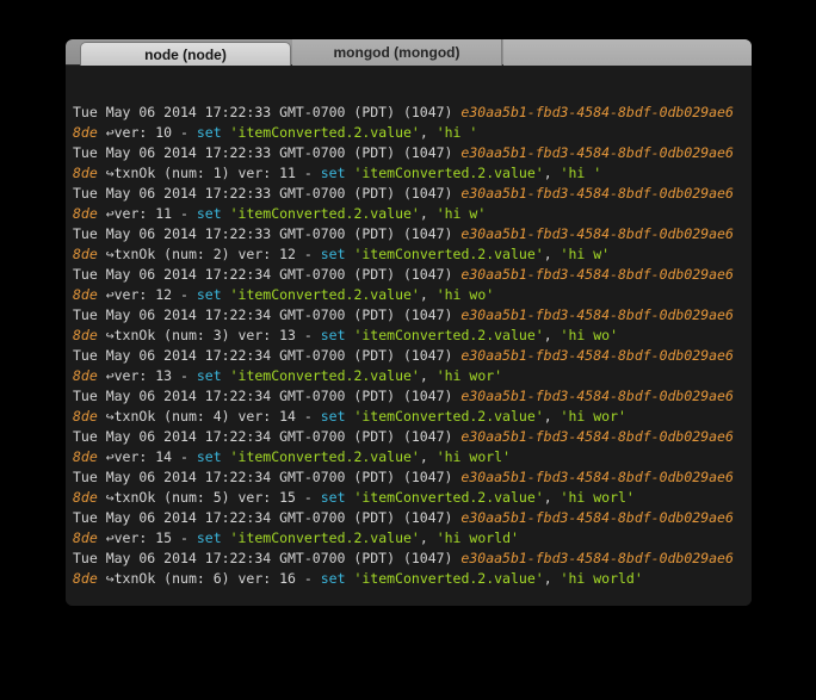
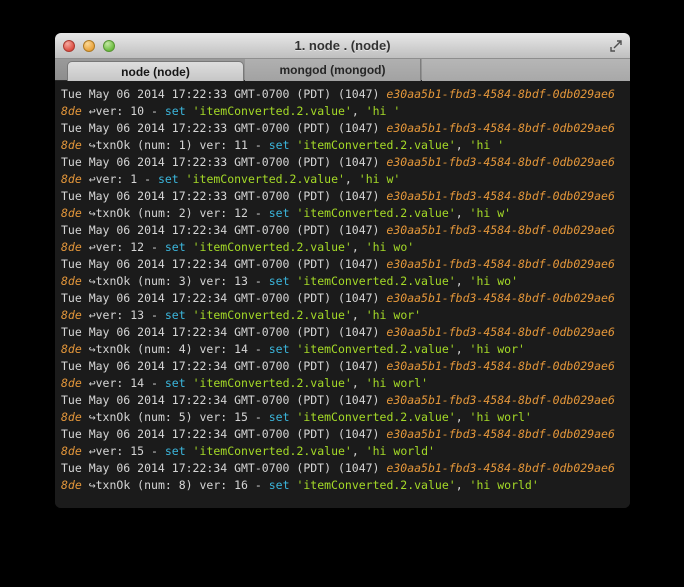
+ 1. node . (node)
  node (node)
  mongod (mongod)
  Tue May 06 2014 17:22:33 GMT-0700 (PDT) (1047) e30aa5b1-fbd3-4584-8bdf-0db029ae6
  8de ↩ver: 10 - set 'itemConverted.2.value', 'hi '
  Tue May 06 2014 17:22:33 GMT-0700 (PDT) (1047) e30aa5b1-fbd3-4584-8bdf-0db029ae6
  8de ↪txnOk (num: 1) ver: 11 - set 'itemConverted.2.value', 'hi '
  Tue May 06 2014 17:22:33 GMT-0700 (PDT) (1047) e30aa5b1-fbd3-4584-8bdf-0db029ae6
- 8de ↩ver: 11 - set 'itemConverted.2.value', 'hi w'
+ 8de ↩ver: 1 - set 'itemConverted.2.value', 'hi w'
  Tue May 06 2014 17:22:33 GMT-0700 (PDT) (1047) e30aa5b1-fbd3-4584-8bdf-0db029ae6
  8de ↪txnOk (num: 2) ver: 12 - set 'itemConverted.2.value', 'hi w'
  Tue May 06 2014 17:22:34 GMT-0700 (PDT) (1047) e30aa5b1-fbd3-4584-8bdf-0db029ae6
  8de ↩ver: 12 - set 'itemConverted.2.value', 'hi wo'
  Tue May 06 2014 17:22:34 GMT-0700 (PDT) (1047) e30aa5b1-fbd3-4584-8bdf-0db029ae6
  8de ↪txnOk (num: 3) ver: 13 - set 'itemConverted.2.value', 'hi wo'
  Tue May 06 2014 17:22:34 GMT-0700 (PDT) (1047) e30aa5b1-fbd3-4584-8bdf-0db029ae6
  8de ↩ver: 13 - set 'itemConverted.2.value', 'hi wor'
  Tue May 06 2014 17:22:34 GMT-0700 (PDT) (1047) e30aa5b1-fbd3-4584-8bdf-0db029ae6
  8de ↪txnOk (num: 4) ver: 14 - set 'itemConverted.2.value', 'hi wor'
  Tue May 06 2014 17:22:34 GMT-0700 (PDT) (1047) e30aa5b1-fbd3-4584-8bdf-0db029ae6
  8de ↩ver: 14 - set 'itemConverted.2.value', 'hi worl'
  Tue May 06 2014 17:22:34 GMT-0700 (PDT) (1047) e30aa5b1-fbd3-4584-8bdf-0db029ae6
  8de ↪txnOk (num: 5) ver: 15 - set 'itemConverted.2.value', 'hi worl'
  Tue May 06 2014 17:22:34 GMT-0700 (PDT) (1047) e30aa5b1-fbd3-4584-8bdf-0db029ae6
  8de ↩ver: 15 - set 'itemConverted.2.value', 'hi world'
  Tue May 06 2014 17:22:34 GMT-0700 (PDT) (1047) e30aa5b1-fbd3-4584-8bdf-0db029ae6
- 8de ↪txnOk (num: 6) ver: 16 - set 'itemConverted.2.value', 'hi world'
+ 8de ↪txnOk (num: 8) ver: 16 - set 'itemConverted.2.value', 'hi world'
